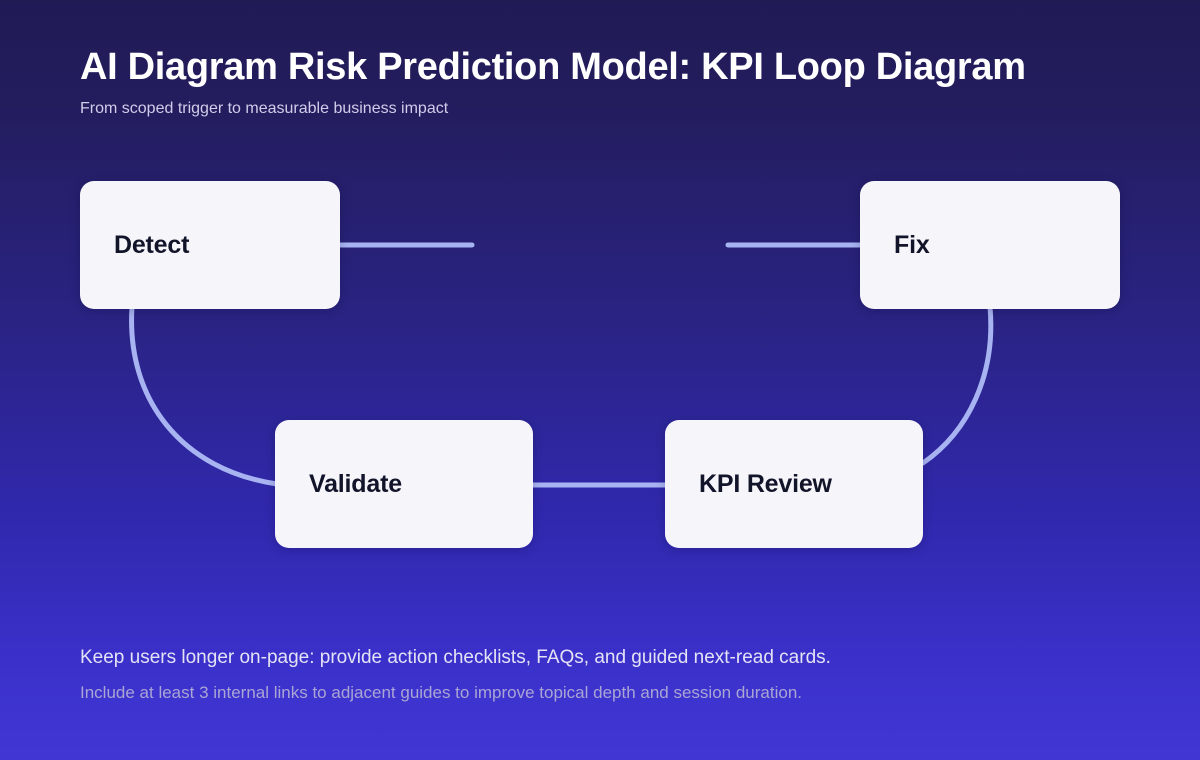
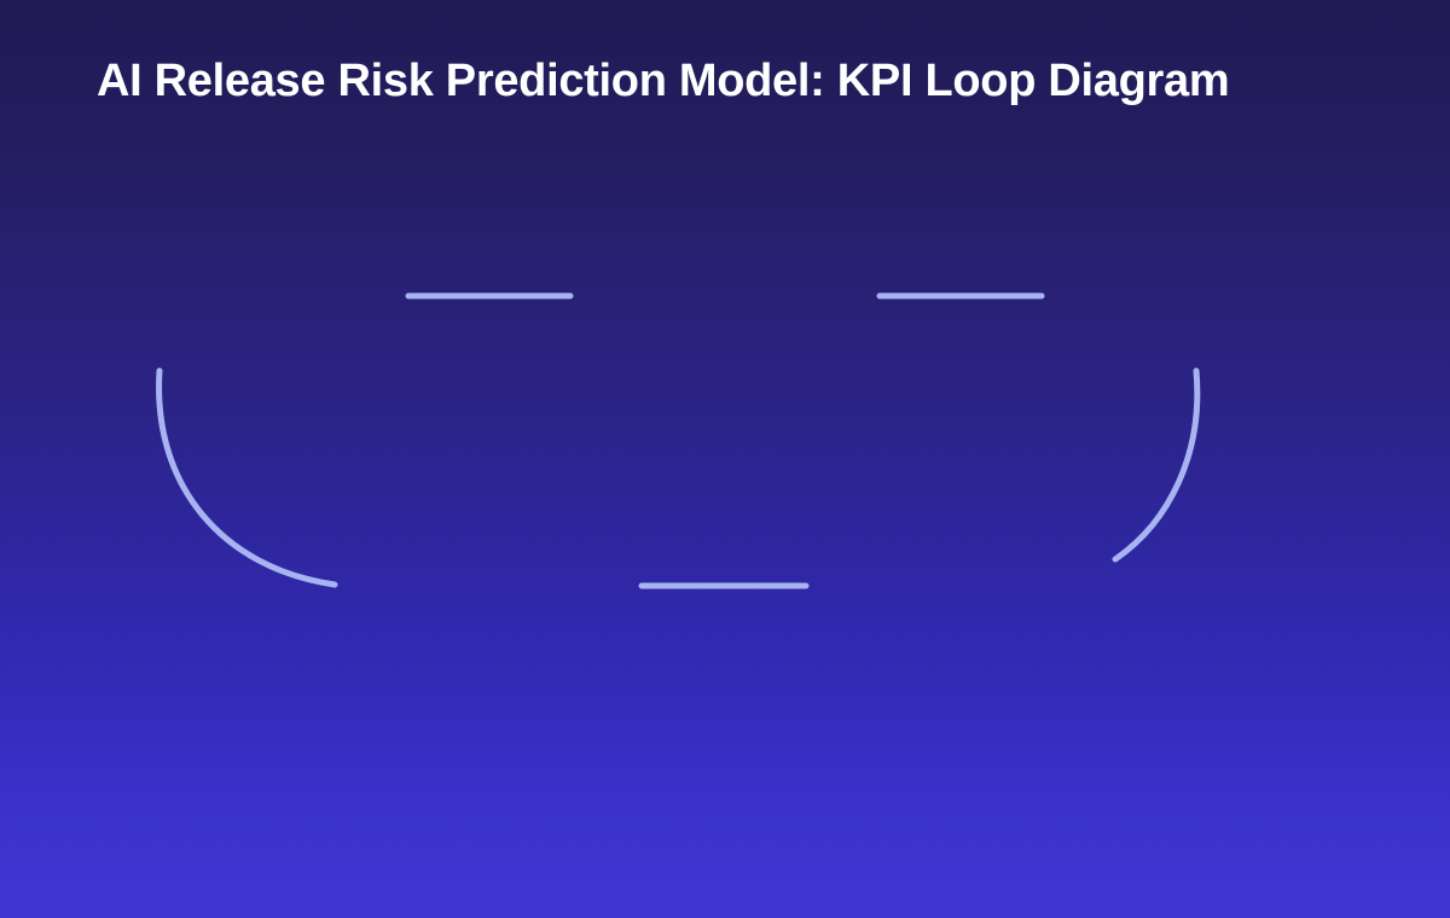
- AI Diagram Risk Prediction Model: KPI Loop Diagram
+ AI Release Risk Prediction Model: KPI Loop Diagram
- From scoped trigger to measurable business impact
- Detect
- Fix
- Validate
- KPI Review
- Keep users longer on-page: provide action checklists, FAQs, and guided next-read cards.
- Include at least 3 internal links to adjacent guides to improve topical depth and session duration.
